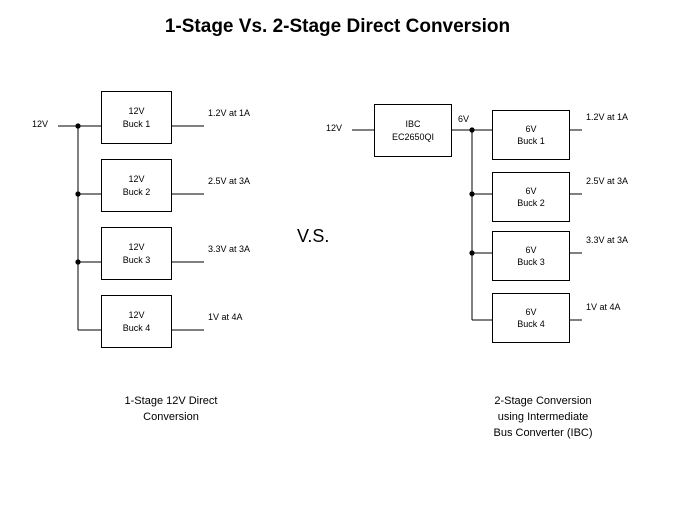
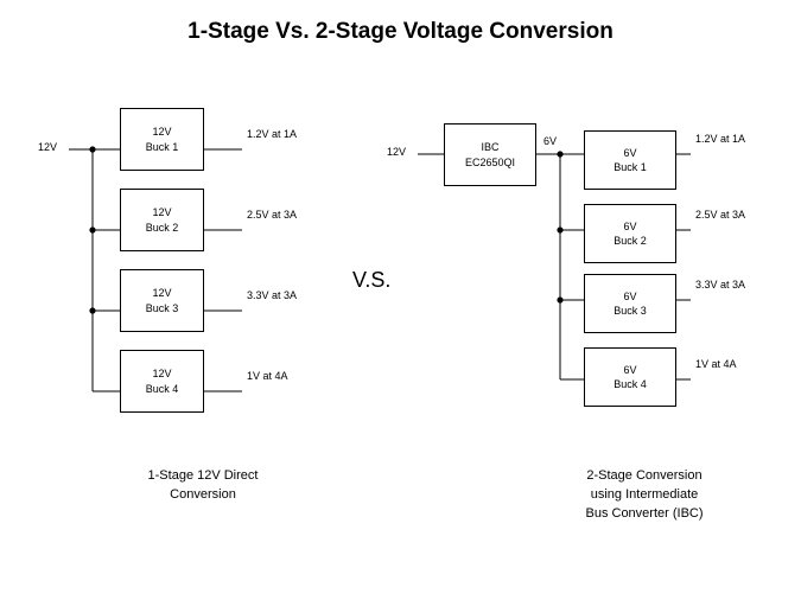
- 1-Stage Vs. 2-Stage Direct Conversion
+ 1-Stage Vs. 2-Stage Voltage Conversion
  12V
  12V
  Buck 1
  12V
  Buck 2
  12V
  Buck 3
  12V
  Buck 4
  1.2V at 1A
  2.5V at 3A
  3.3V at 3A
  1V at 4A
  V.S.
  12V
  IBC
  EC2650QI
  6V
  6V
  Buck 1
  6V
  Buck 2
  6V
  Buck 3
  6V
  Buck 4
  1.2V at 1A
  2.5V at 3A
  3.3V at 3A
  1V at 4A
  1-Stage 12V Direct
  Conversion
  2-Stage Conversion
  using Intermediate
  Bus Converter (IBC)
